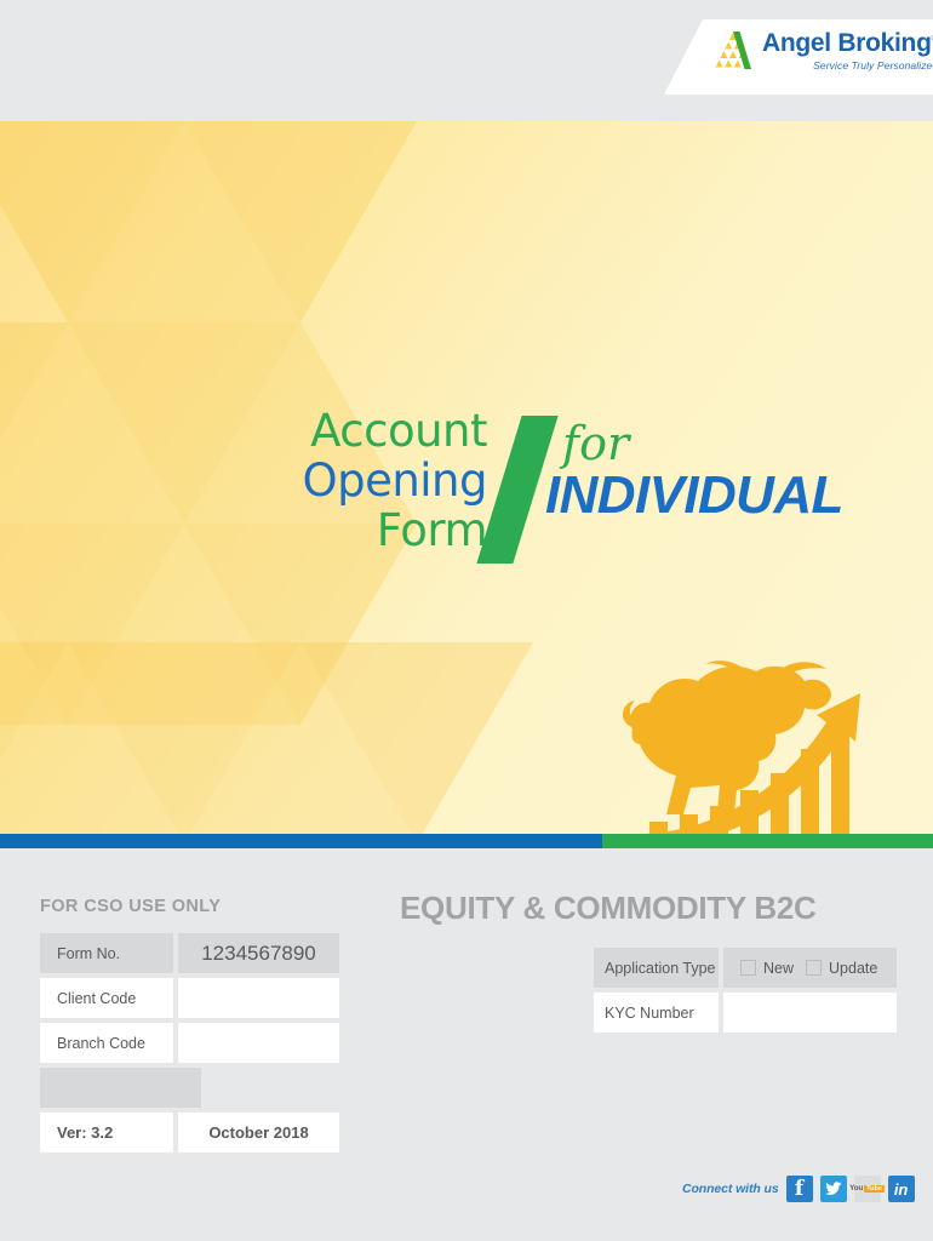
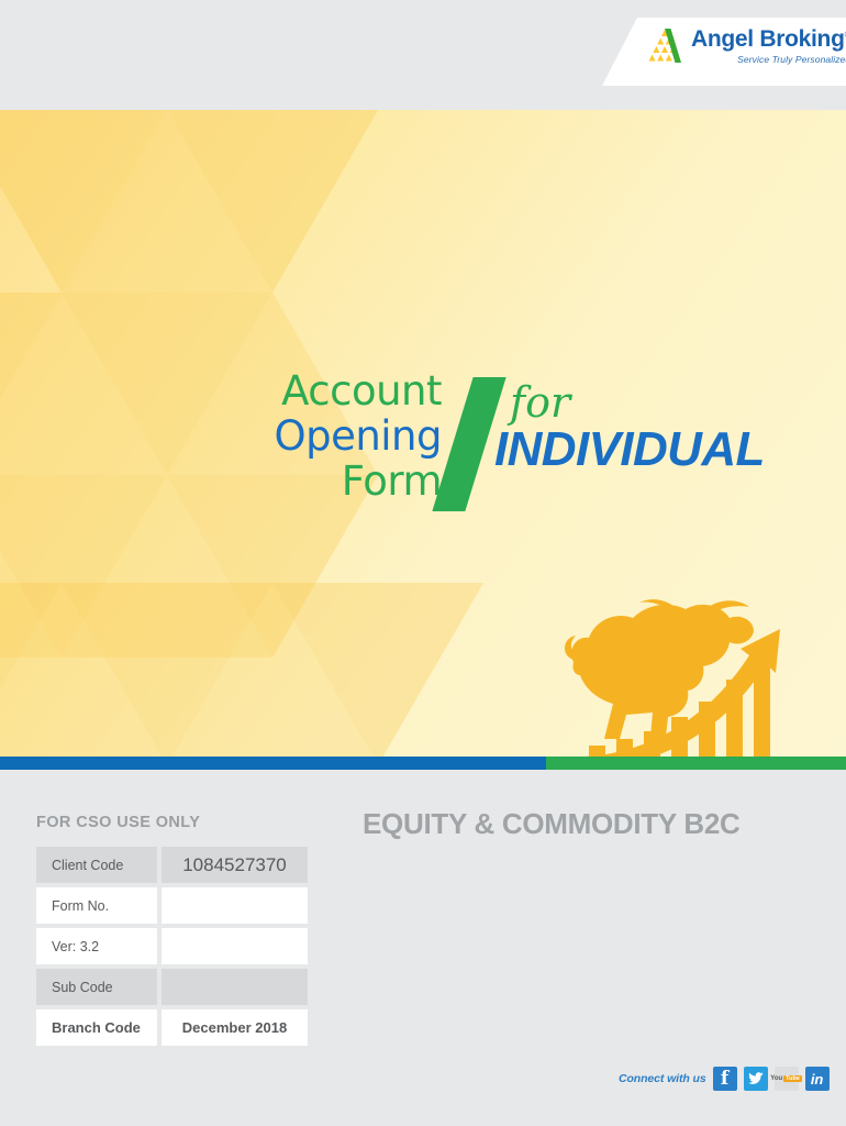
  Angel Broking
  Service Truly Personalize
  Account
  Opening
  Form
  for
  INDIVIDUAL
  FOR CSO USE ONLY
  EQUITY & COMMODITY B2C
- Form No.
+ Client Code
- 1234567890
+ 1084527370
- Client Code
+ Form No.
- Branch Code
+ Ver: 3.2
+ Sub Code
- Ver: 3.2
+ Branch Code
- October 2018
+ December 2018
- Application Type
- New
- Update
- KYC Number
  Connect with us
  f
  in
